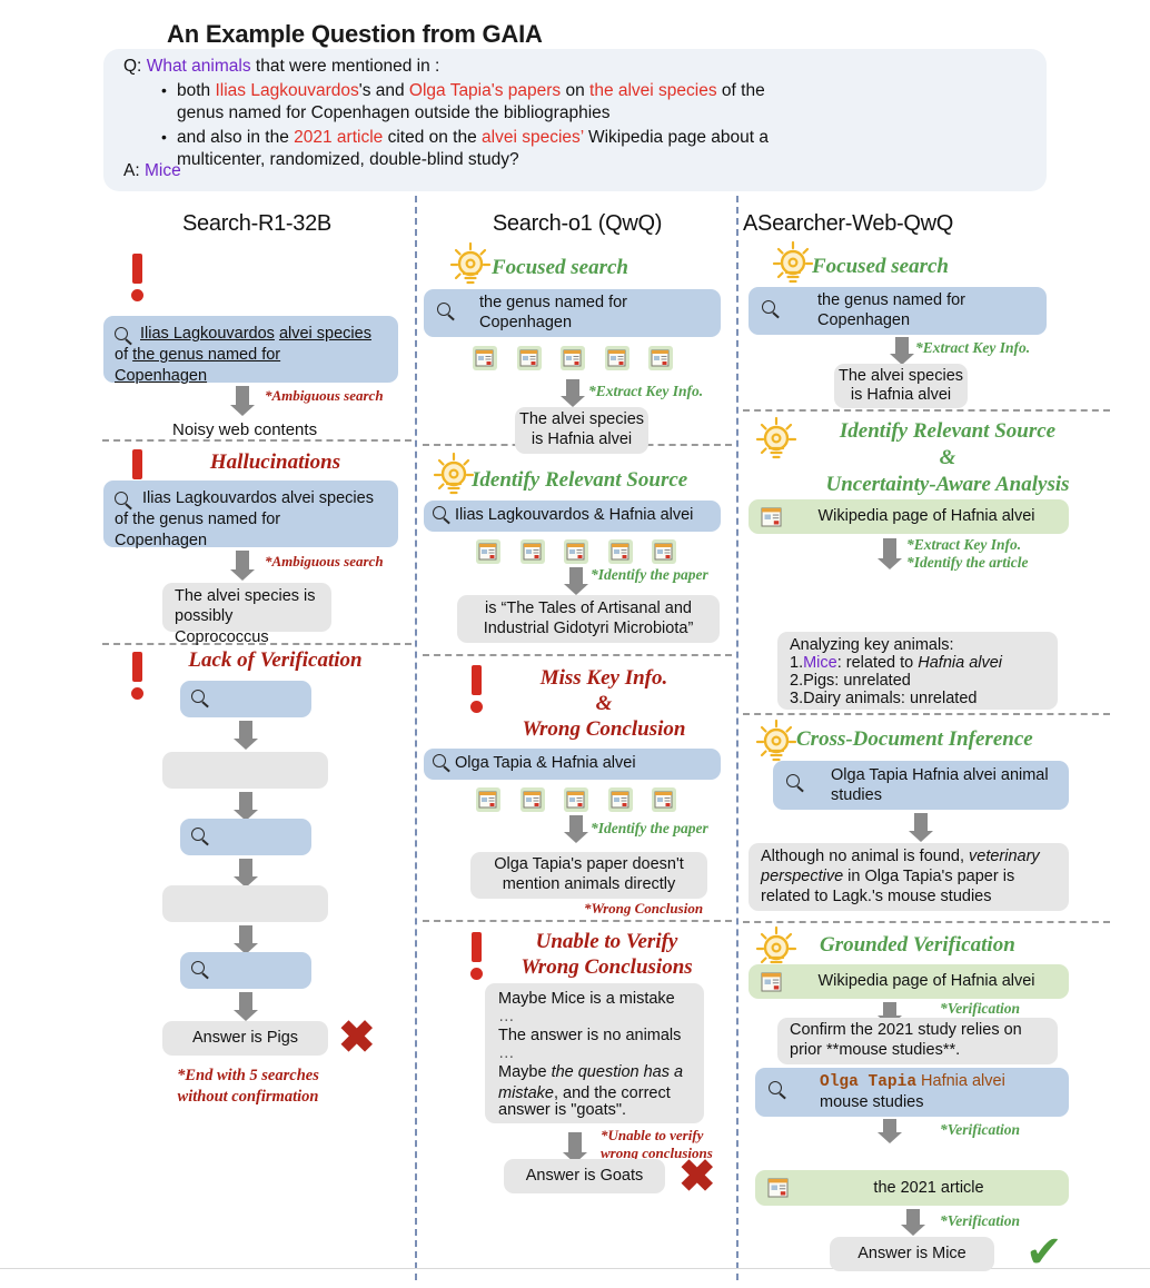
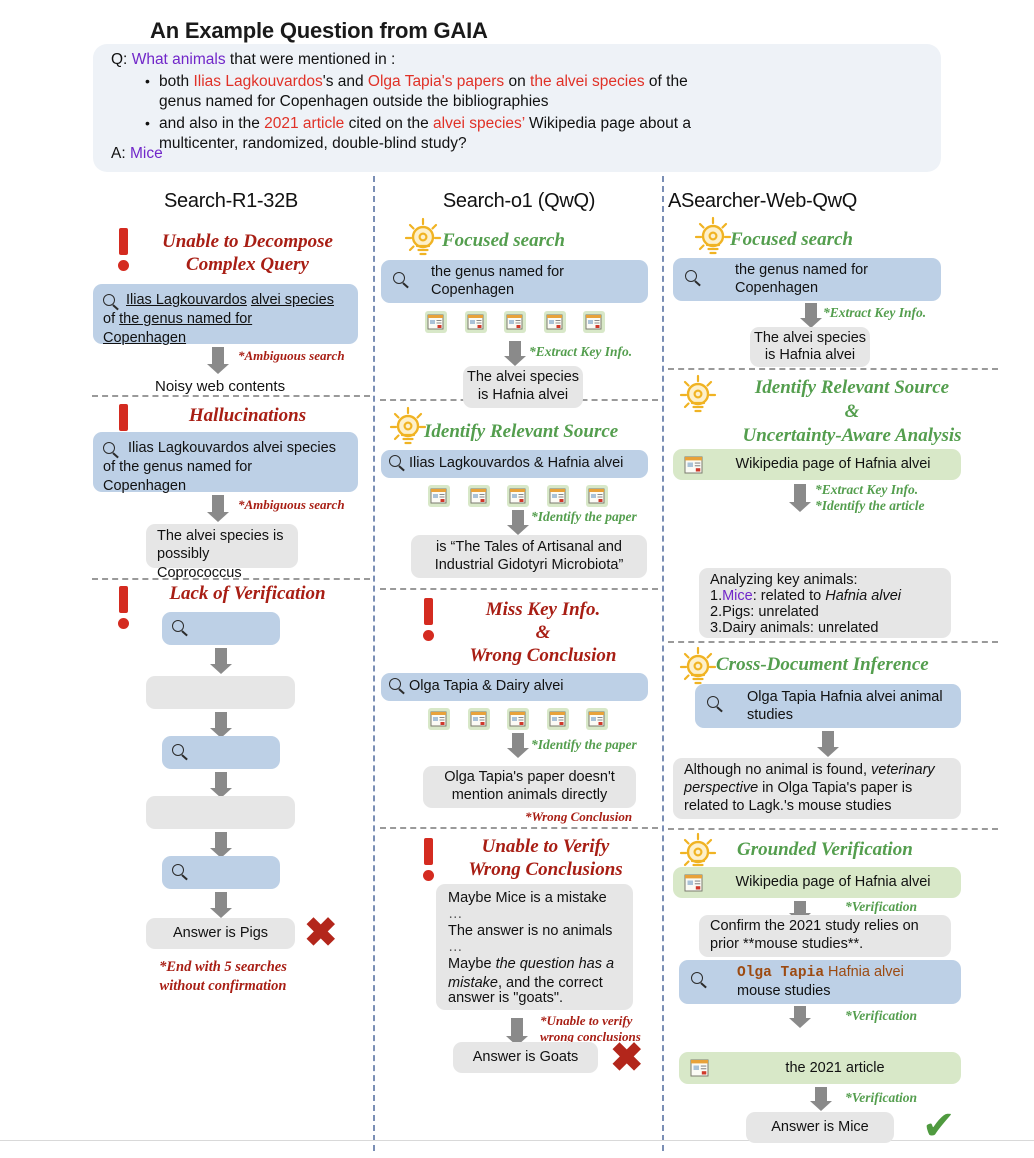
  An Example Question from GAIA
  Q: What animals that were mentioned in :
  both Ilias Lagkouvardos's and Olga Tapia's papers on the alvei species of the
  genus named for Copenhagen outside the bibliographies
  and also in the 2021 article cited on the alvei species’ Wikipedia page about a
  multicenter, randomized, double-blind study?
  A: Mice
  Search-R1-32B
+ Unable to Decompose
+ Complex Query
  Ilias Lagkouvardos alvei species
  of the genus named for
  Copenhagen
  *Ambiguous search
  Noisy web contents
  Hallucinations
  Ilias Lagkouvardos alvei species
  of the genus named for
  Copenhagen
  *Ambiguous search
  The alvei species is
  possibly Coprococcus
  Lack of Verification
  Answer is Pigs
  ✖
  *End with 5 searches
  without confirmation
  Search-o1 (QwQ)
  Focused search
  the genus named for
  Copenhagen
  *Extract Key Info.
  The alvei species
  is Hafnia alvei
  Identify Relevant Source
  Ilias Lagkouvardos & Hafnia alvei
  *Identify the paper
  is “The Tales of Artisanal and
  Industrial Gidotyri Microbiota”
  Miss Key Info.
  &
  Wrong Conclusion
- Olga Tapia & Hafnia alvei
+ Olga Tapia & Dairy alvei
  *Identify the paper
  Olga Tapia's paper doesn't
  mention animals directly
  *Wrong Conclusion
  Unable to Verify
  Wrong Conclusions
  Maybe Mice is a mistake
  …
  The answer is no animals
  …
  Maybe the question has a mistake, and the correct
  answer is "goats".
  *Unable to verify
  wrong conclusions
  Answer is Goats
  ✖
  ASearcher-Web-QwQ
  Focused search
  the genus named for
  Copenhagen
  *Extract Key Info.
  The alvei species
  is Hafnia alvei
  Identify Relevant Source
  &
  Uncertainty-Aware Analysis
  Wikipedia page of Hafnia alvei
  *Extract Key Info.
  *Identify the article
  Analyzing key animals:
  1.Mice: related to Hafnia alvei
  2.Pigs: unrelated
  3.Dairy animals: unrelated
  Cross-Document Inference
  Olga Tapia Hafnia alvei animal
  studies
  Although no animal is found, veterinary
  perspective in Olga Tapia's paper is
  related to Lagk.'s mouse studies
  Grounded Verification
  Wikipedia page of Hafnia alvei
  *Verification
  Confirm the 2021 study relies on
  prior **mouse studies**.
  Olga Tapia Hafnia alvei
  mouse studies
  *Verification
  the 2021 article
  *Verification
  Answer is Mice
  ✔
